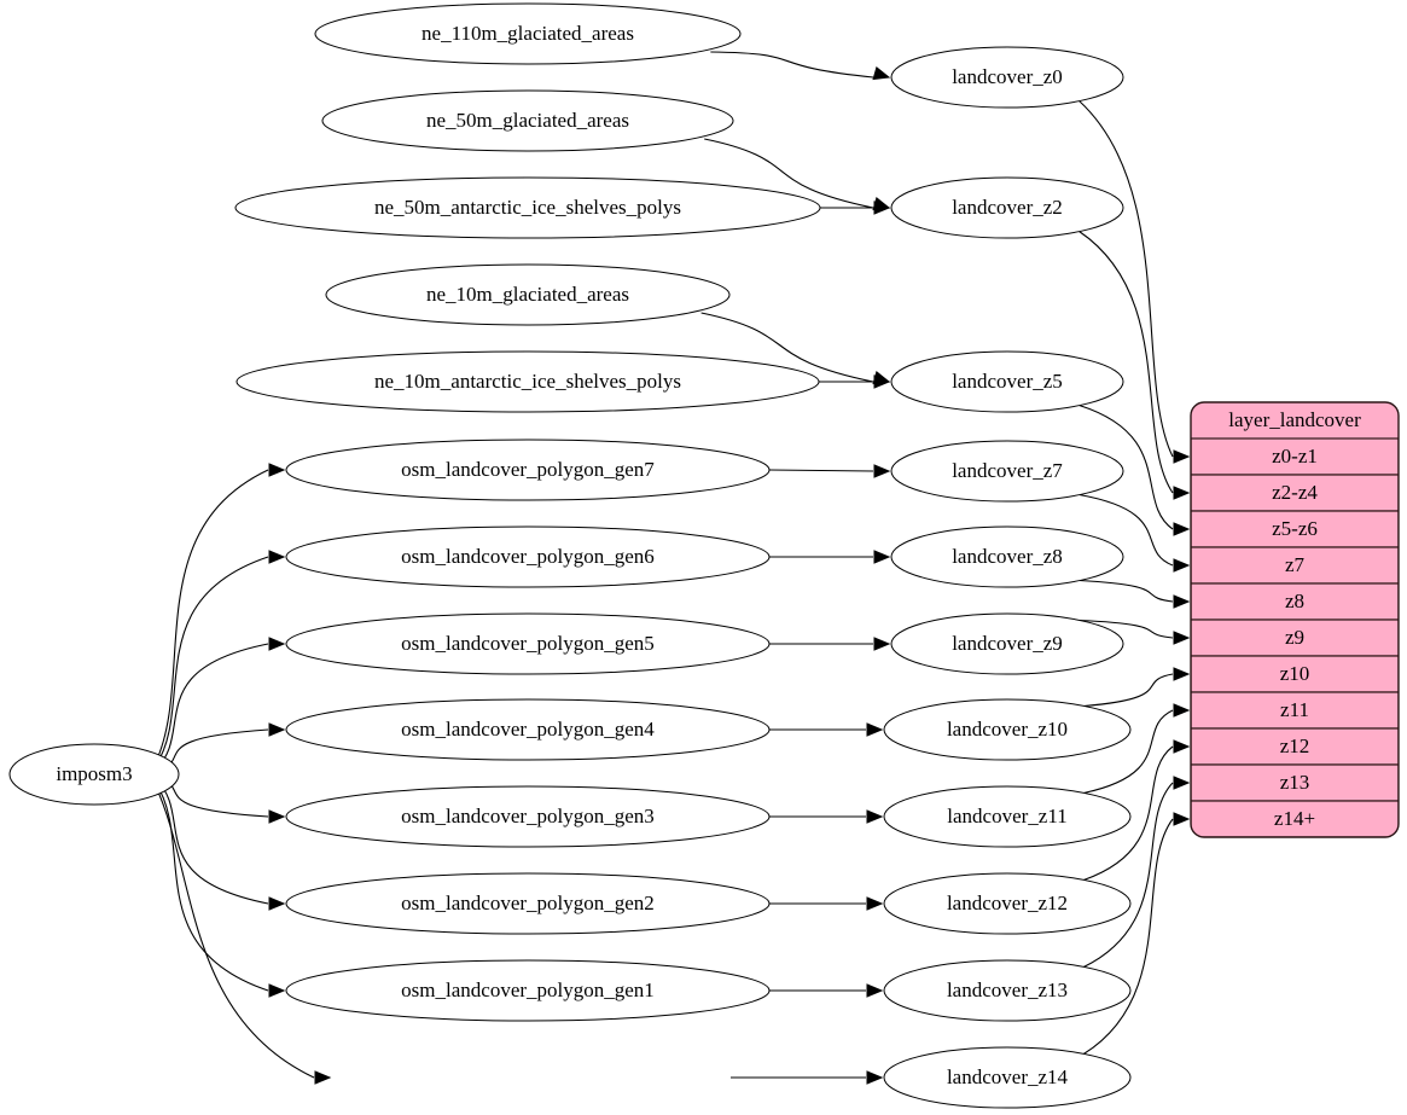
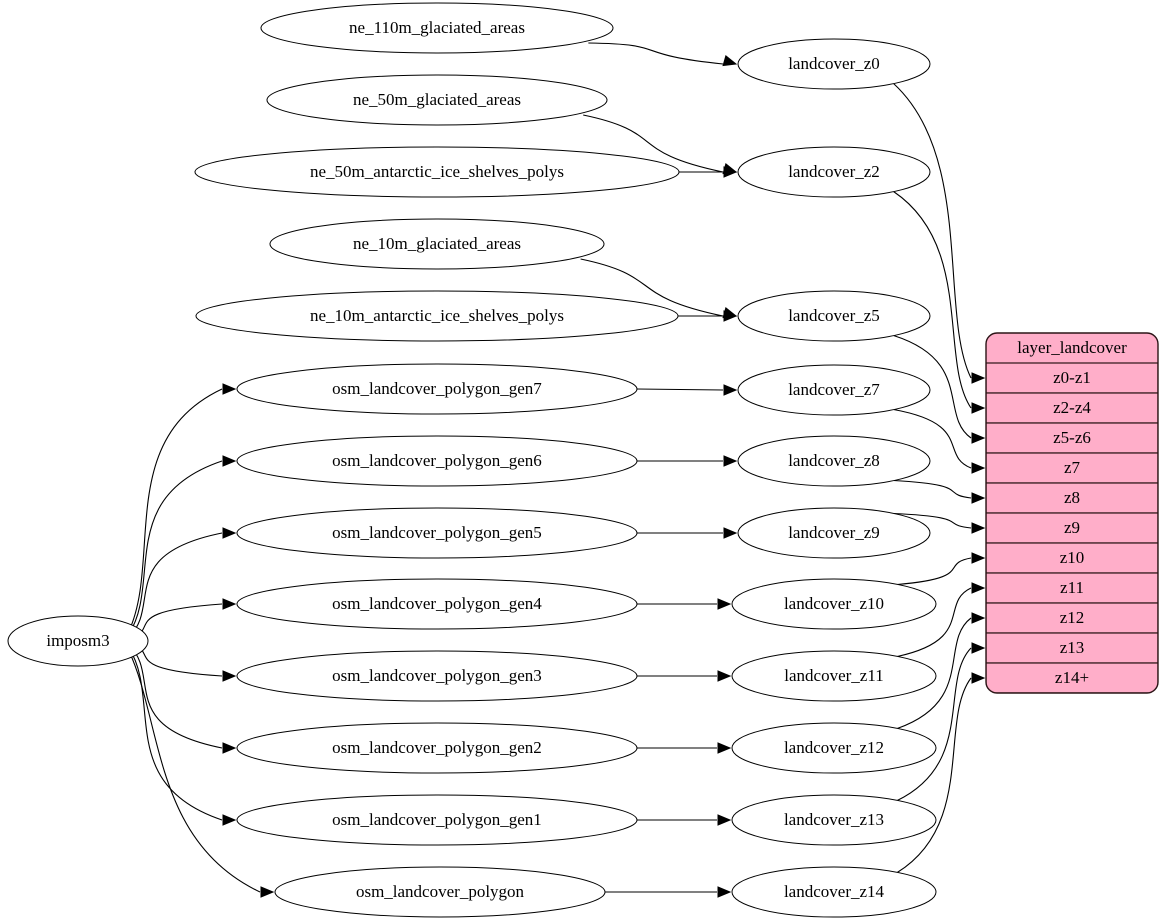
  ne_110m_glaciated_areas
  ne_50m_glaciated_areas
  ne_50m_antarctic_ice_shelves_polys
  ne_10m_glaciated_areas
  ne_10m_antarctic_ice_shelves_polys
  osm_landcover_polygon_gen7
  osm_landcover_polygon_gen6
  osm_landcover_polygon_gen5
  osm_landcover_polygon_gen4
  osm_landcover_polygon_gen3
  osm_landcover_polygon_gen2
  osm_landcover_polygon_gen1
+ osm_landcover_polygon
  landcover_z0
  landcover_z2
  landcover_z5
  landcover_z7
  landcover_z8
  landcover_z9
  landcover_z10
  landcover_z11
  landcover_z12
  landcover_z13
  landcover_z14
  imposm3
  layer_landcover
  z0-z1
  z2-z4
  z5-z6
  z7
  z8
  z9
  z10
  z11
  z12
  z13
  z14+
